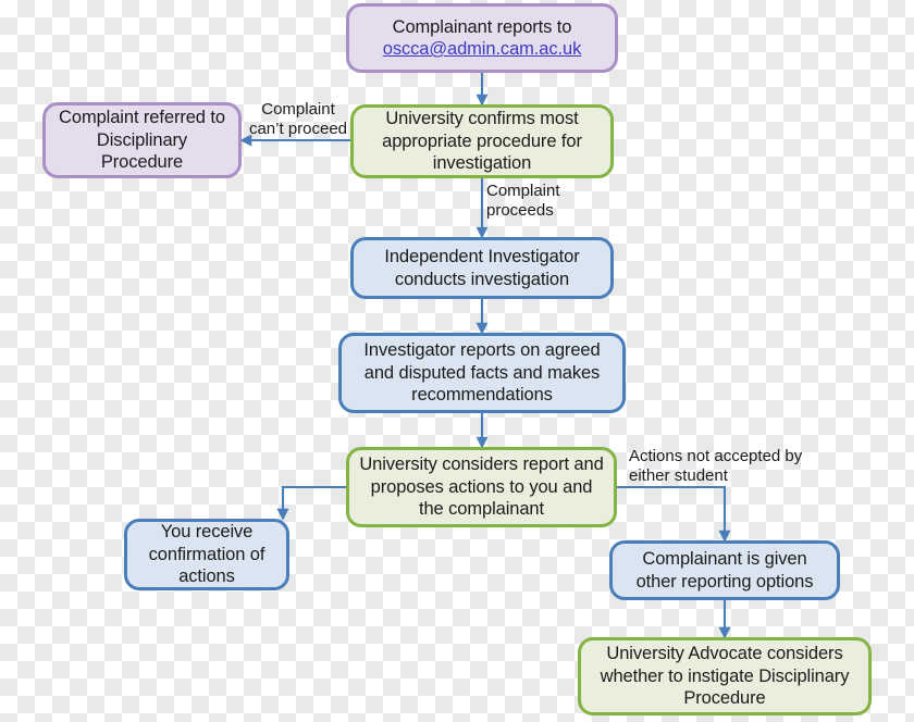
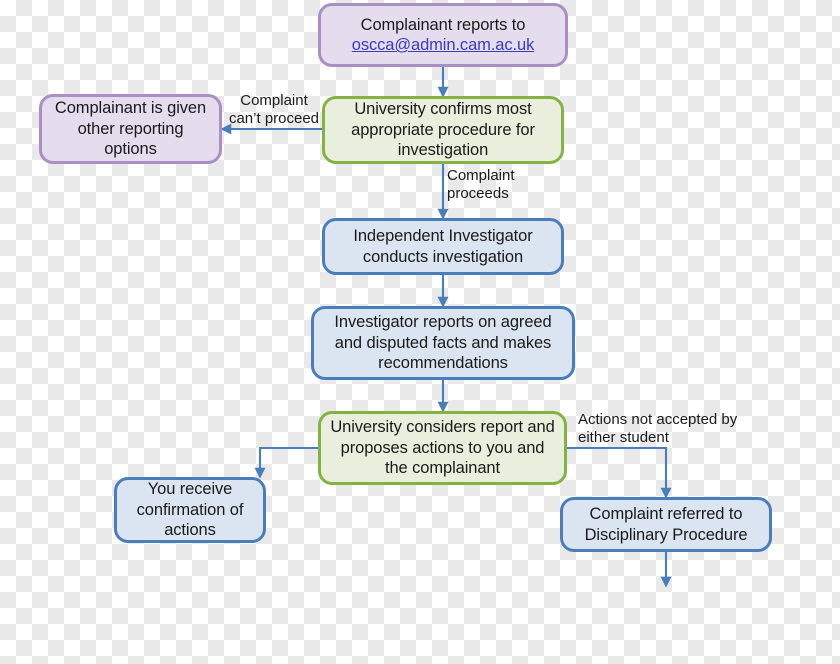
  Complainant reports to
  oscca@admin.cam.ac.uk
  University confirms most appropriate procedure for investigation
- Complaint referred to Disciplinary Procedure
+ Complainant is given other reporting options
  Independent Investigator conducts investigation
  Investigator reports on agreed and disputed facts and makes recommendations
  University considers report and proposes actions to you and the complainant
  You receive confirmation of actions
- Complainant is given other reporting options
+ Complaint referred to Disciplinary Procedure
- University Advocate considers whether to instigate Disciplinary Procedure
  Complaint
  can’t proceed
  Complaint
  proceeds
  Actions not accepted by
  either student
